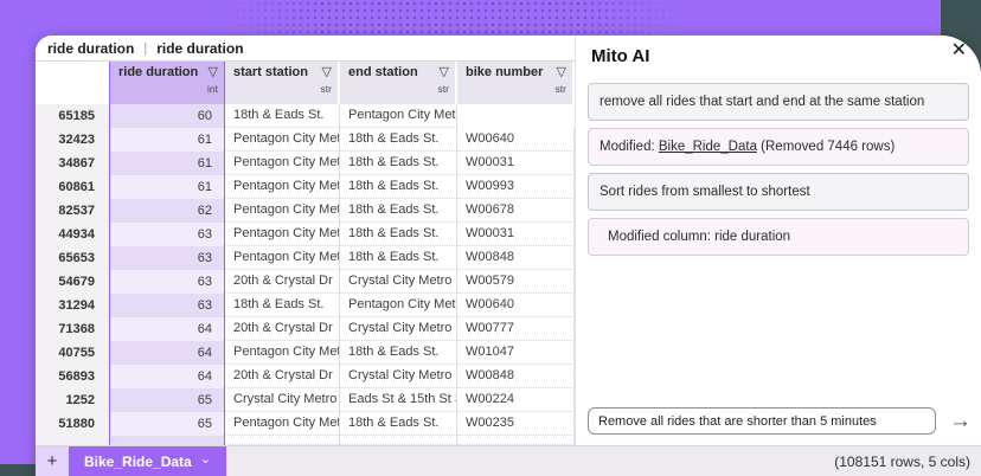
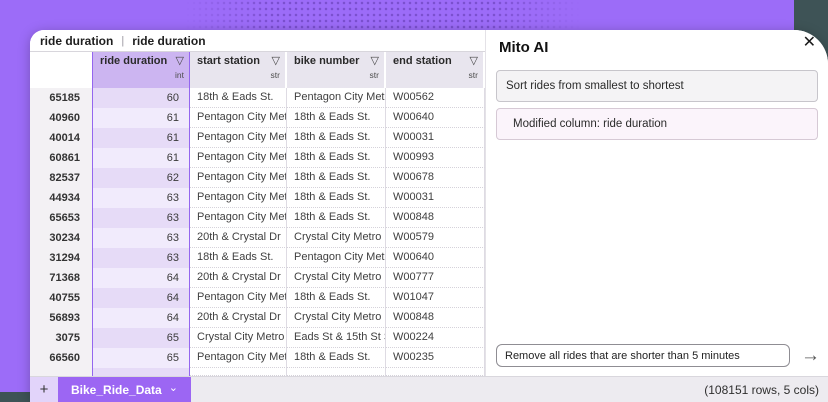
  ride duration
  |
  ride duration
  ride duration
  ▽
  int
  start station
  ▽
  str
- end station
+ bike number
  ▽
  str
- bike number
+ end station
  ▽
  str
  65185
  60
  18th & Eads St.
  Pentagon City Met
+ W00562
- 32423
+ 40960
  61
  Pentagon City Met
  18th & Eads St.
  W00640
- 34867
+ 40014
  61
  Pentagon City Met
  18th & Eads St.
  W00031
  60861
  61
  Pentagon City Met
  18th & Eads St.
  W00993
  82537
  62
  Pentagon City Met
  18th & Eads St.
  W00678
  44934
  63
  Pentagon City Met
  18th & Eads St.
  W00031
  65653
  63
  Pentagon City Met
  18th & Eads St.
  W00848
- 54679
+ 30234
  63
  20th & Crystal Dr
  Crystal City Metro
  W00579
  31294
  63
  18th & Eads St.
  Pentagon City Met
  W00640
  71368
  64
  20th & Crystal Dr
  Crystal City Metro
  W00777
  40755
  64
  Pentagon City Met
  18th & Eads St.
  W01047
  56893
  64
  20th & Crystal Dr
  Crystal City Metro
  W00848
- 1252
+ 3075
  65
  Crystal City Metro
  Eads St & 15th St
  W00224
- 51880
+ 66560
  65
  Pentagon City Met
  18th & Eads St.
  W00235
  Mito AI
  ✕
- remove all rides that start and end at the same station
- Modified: Bike_Ride_Data (Removed 7446 rows)
  Sort rides from smallest to shortest
  Modified column: ride duration
  Remove all rides that are shorter than 5 minutes
  →
  +
  Bike_Ride_Data
  ⌄
  (108151 rows, 5 cols)
